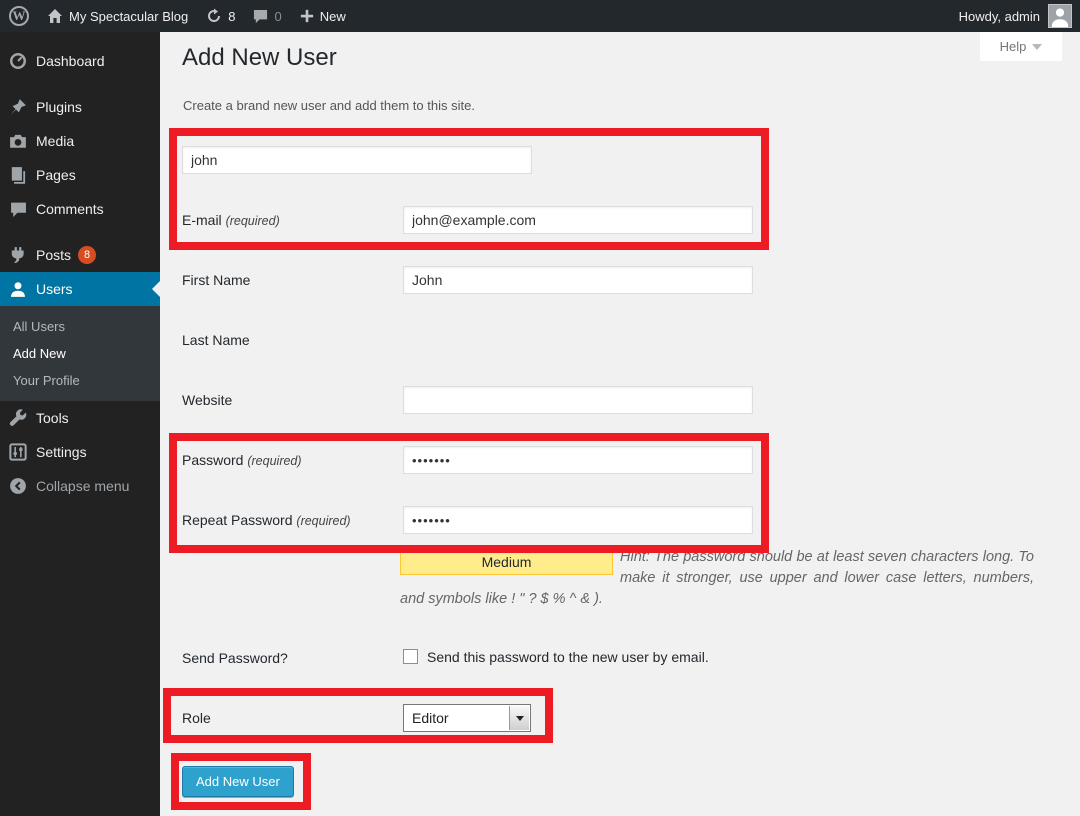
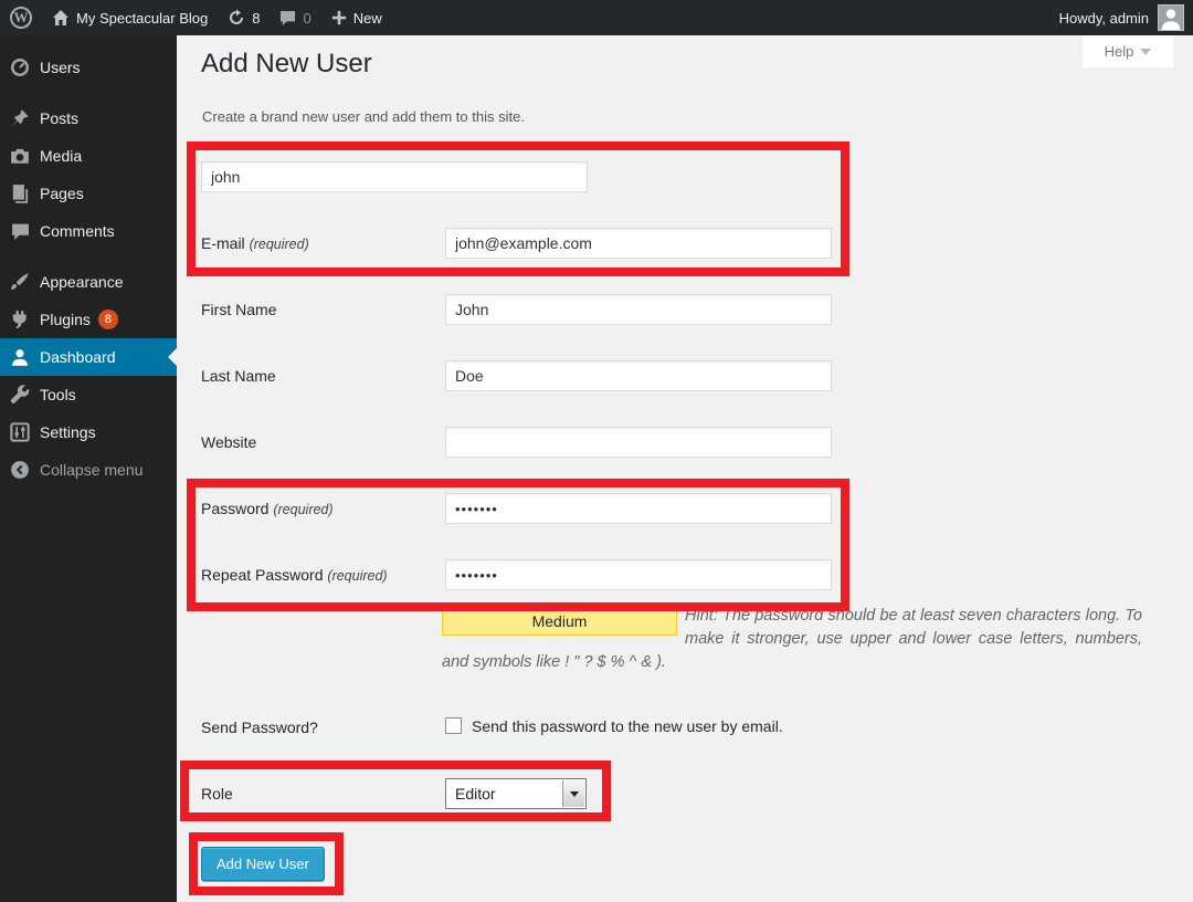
  W
  My Spectacular Blog
  8
  0
  New
  Howdy, admin
- Dashboard
+ Users
- Plugins
+ Posts
  Media
  Pages
  Comments
+ Appearance
- Posts
+ Plugins
  8
- Users
+ Dashboard
- All Users
- Add New
- Your Profile
  Tools
  Settings
  Collapse menu
  Help
  Add New User
  Create a brand new user and add them to this site.
  john
  E-mail (required)
  john@example.com
  First Name
  John
  Last Name
+ Doe
  Website
  Password (required)
  •••••••
  Repeat Password (required)
  •••••••
  Medium
  Hint: The password should be at least seven characters long. To make it stronger, use upper and lower case letters, numbers, and symbols like ! " ? $ % ^ & ).
  Send Password?
  Send this password to the new user by email.
  Role
  Editor
  Add New User
